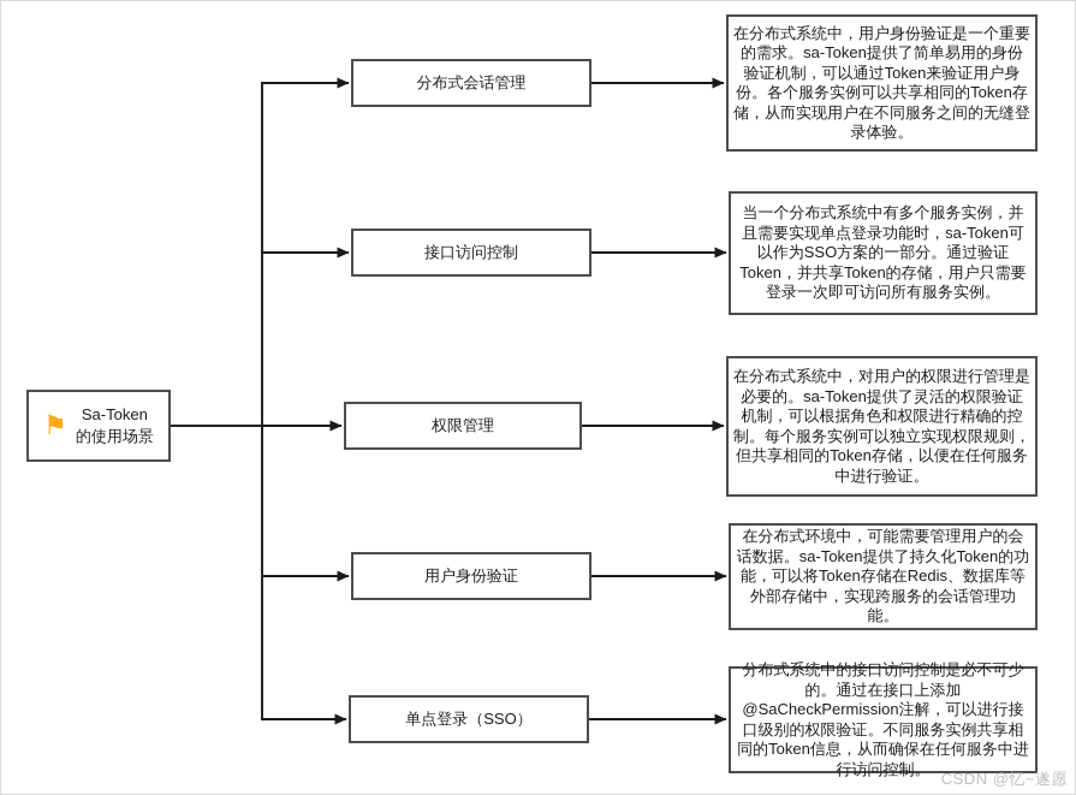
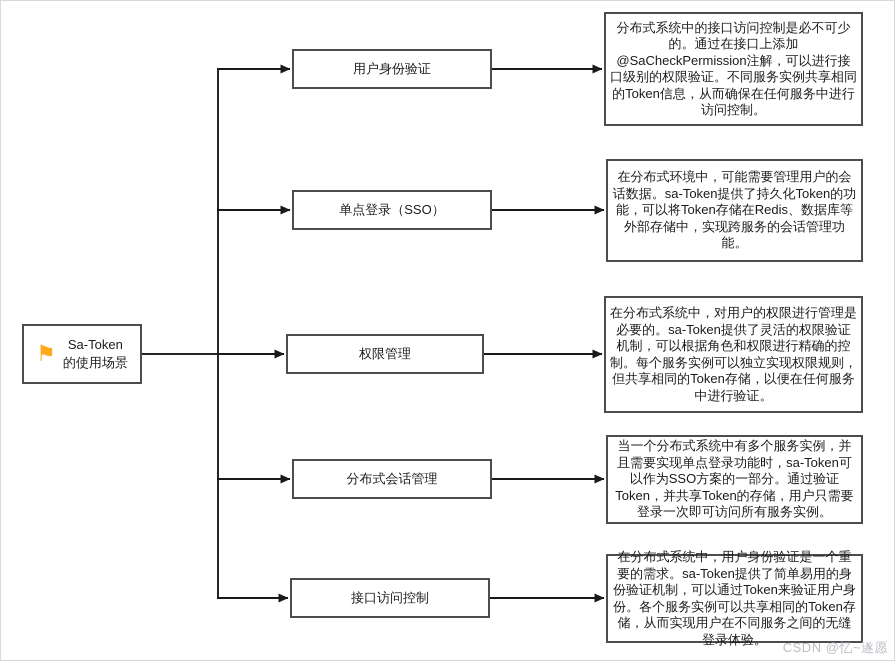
  ⚑
  Sa-Token
  的使用场景
- 分布式会话管理
+ 用户身份验证
- 接口访问控制
+ 单点登录（SSO）
  权限管理
- 用户身份验证
+ 分布式会话管理
- 单点登录（SSO）
+ 接口访问控制
- 在分布式系统中，用户身份验证是一个重要的需求。sa-Token提供了简单易用的身份验证机制，可以通过Token来验证用户身份。各个服务实例可以共享相同的Token存储，从而实现用户在不同服务之间的无缝登录体验。
+ 分布式系统中的接口访问控制是必不可少的。通过在接口上添加@SaCheckPermission注解，可以进行接口级别的权限验证。不同服务实例共享相同的Token信息，从而确保在任何服务中进行访问控制。
- 当一个分布式系统中有多个服务实例，并且需要实现单点登录功能时，sa-Token可以作为SSO方案的一部分。通过验证Token，并共享Token的存储，用户只需要登录一次即可访问所有服务实例。
+ 在分布式环境中，可能需要管理用户的会话数据。sa-Token提供了持久化Token的功能，可以将Token存储在Redis、数据库等外部存储中，实现跨服务的会话管理功能。
  在分布式系统中，对用户的权限进行管理是必要的。sa-Token提供了灵活的权限验证机制，可以根据角色和权限进行精确的控制。每个服务实例可以独立实现权限规则，但共享相同的Token存储，以便在任何服务中进行验证。
- 在分布式环境中，可能需要管理用户的会话数据。sa-Token提供了持久化Token的功能，可以将Token存储在Redis、数据库等外部存储中，实现跨服务的会话管理功能。
+ 当一个分布式系统中有多个服务实例，并且需要实现单点登录功能时，sa-Token可以作为SSO方案的一部分。通过验证Token，并共享Token的存储，用户只需要登录一次即可访问所有服务实例。
- 分布式系统中的接口访问控制是必不可少的。通过在接口上添加@SaCheckPermission注解，可以进行接口级别的权限验证。不同服务实例共享相同的Token信息，从而确保在任何服务中进行访问控制。
+ 在分布式系统中，用户身份验证是一个重要的需求。sa-Token提供了简单易用的身份验证机制，可以通过Token来验证用户身份。各个服务实例可以共享相同的Token存储，从而实现用户在不同服务之间的无缝登录体验。
  CSDN @忆~遂愿
